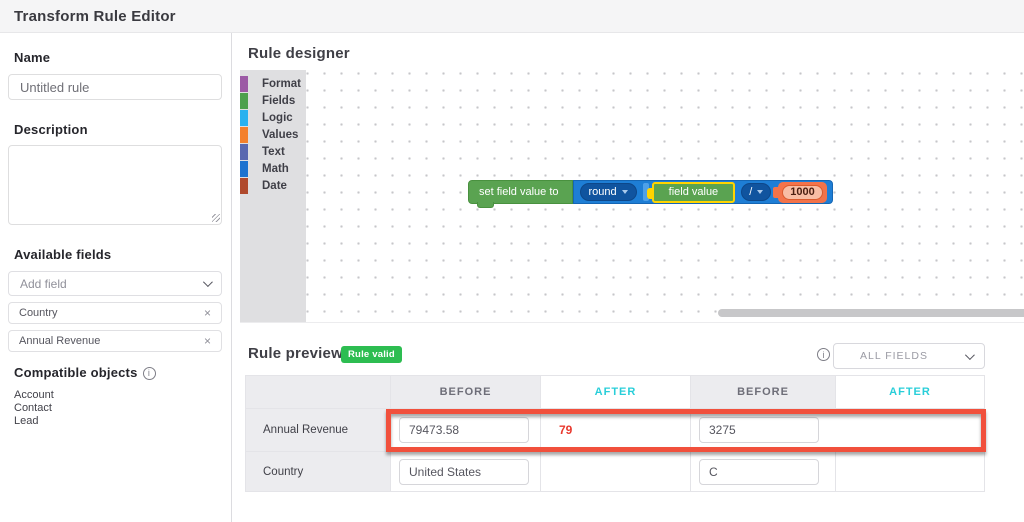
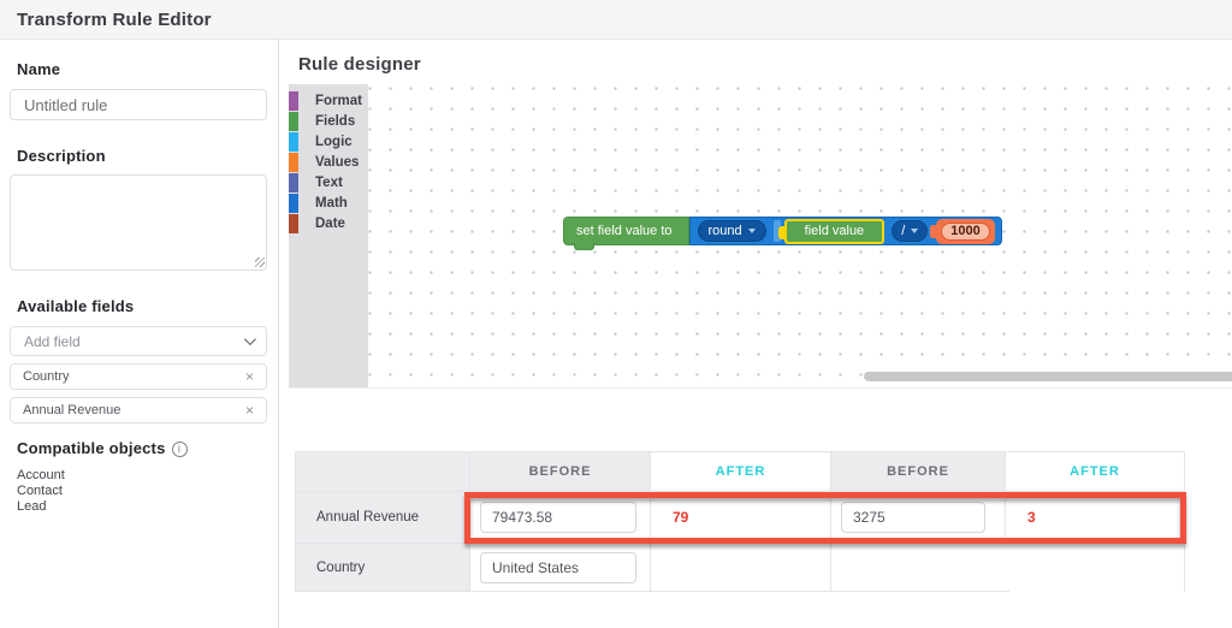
  Transform Rule Editor
  Name
  Untitled rule
  Description
  Available fields
  Add field
  Country
  ×
  Annual Revenue
  ×
  Compatible objects i
  Account
  Contact
  Lead
  Rule designer
  Format
  Fields
  Logic
  Values
  Text
  Math
  Date
  set field value to
  round
  field value
  /
  1000
- Rule preview
- Rule valid
- i
- ALL FIELDS
  BEFORE
  AFTER
  BEFORE
  AFTER
  Annual Revenue
  79473.58
  79
  3275
+ 3
  Country
  United States
- C
